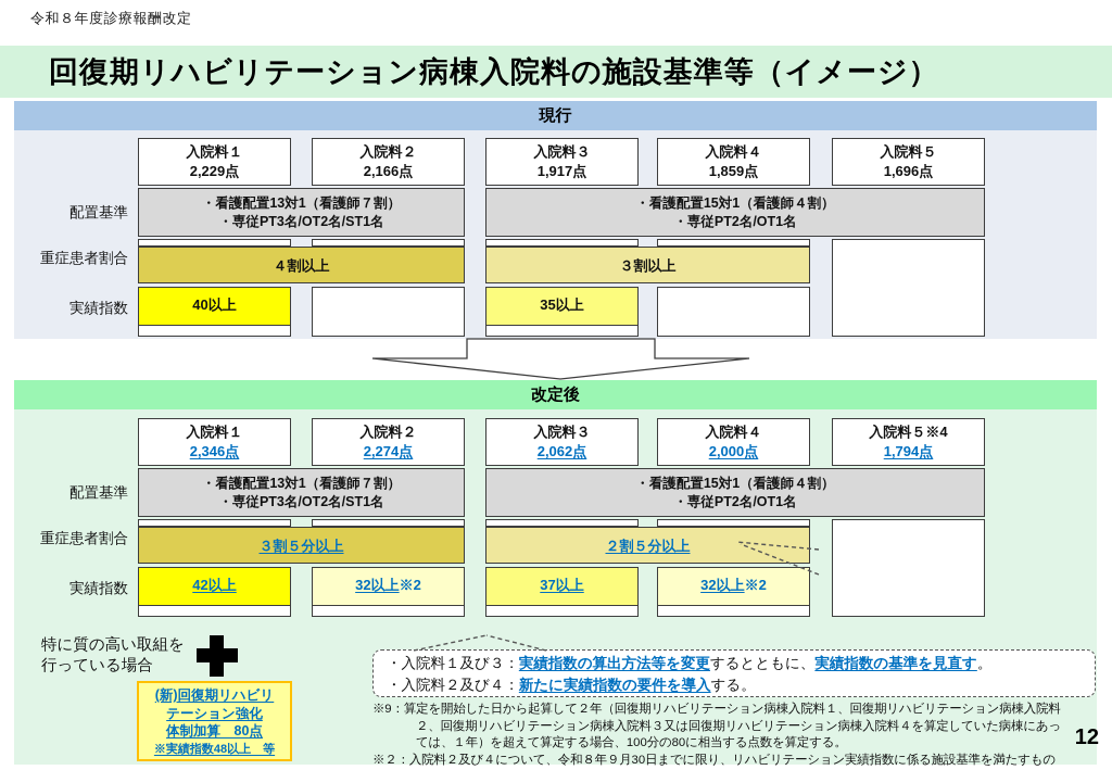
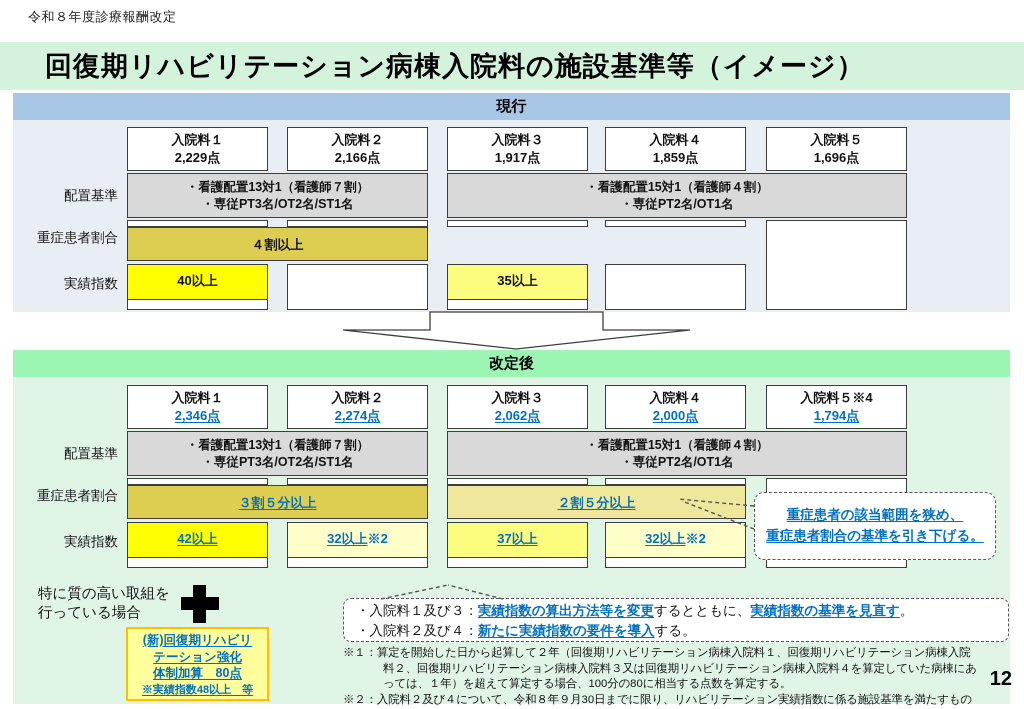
  令和８年度診療報酬改定
  回復期リハビリテーション病棟入院料の施設基準等（イメージ）
  現行
  配置基準
  重症患者割合
  実績指数
  入院料１
  2,229点
  入院料２
  2,166点
  入院料３
  1,917点
  入院料４
  1,859点
  入院料５
  1,696点
  ・看護配置13対1（看護師７割）
  ・専従PT3名/OT2名/ST1名
  ・看護配置15対1（看護師４割）
  ・専従PT2名/OT1名
  ４割以上
- ３割以上
  40以上
  35以上
  改定後
  配置基準
  重症患者割合
  実績指数
  入院料１
  2,346点
  入院料２
  2,274点
  入院料３
  2,062点
  入院料４
  2,000点
  入院料５※4
  1,794点
  ・看護配置13対1（看護師７割）
  ・専従PT3名/OT2名/ST1名
  ・看護配置15対1（看護師４割）
  ・専従PT2名/OT1名
  ３割５分以上
  ２割５分以上
  42以上
  32以上※2
  37以上
  32以上※2
+ 重症患者の該当範囲を狭め、
+ 重症患者割合の基準を引き下げる。
  特に質の高い取組を
  行っている場合
  (新)回復期リハビリ
  テーション強化
  体制加算 80点
  ※実績指数48以上 等
  ・入院料１及び３：実績指数の算出方法等を変更するとともに、実績指数の基準を見直す。
  ・入院料２及び４：新たに実績指数の要件を導入する。
- ※9：算定を開始した日から起算して２年（回復期リハビリテーション病棟入院料１、回復期リハビリテーション病棟入院料２、回復期リハビリテーション病棟入院料３又は回復期リハビリテーション病棟入院料４を算定していた病棟にあっては、１年）を超えて算定する場合、100分の80に相当する点数を算定する。
+ ※１：算定を開始した日から起算して２年（回復期リハビリテーション病棟入院料１、回復期リハビリテーション病棟入院料２、回復期リハビリテーション病棟入院料３又は回復期リハビリテーション病棟入院料４を算定していた病棟にあっては、１年）を超えて算定する場合、100分の80に相当する点数を算定する。
  ※２：入院料２及び４について、令和８年９月30日までに限り、リハビリテーション実績指数に係る施設基準を満たすもの
  12
